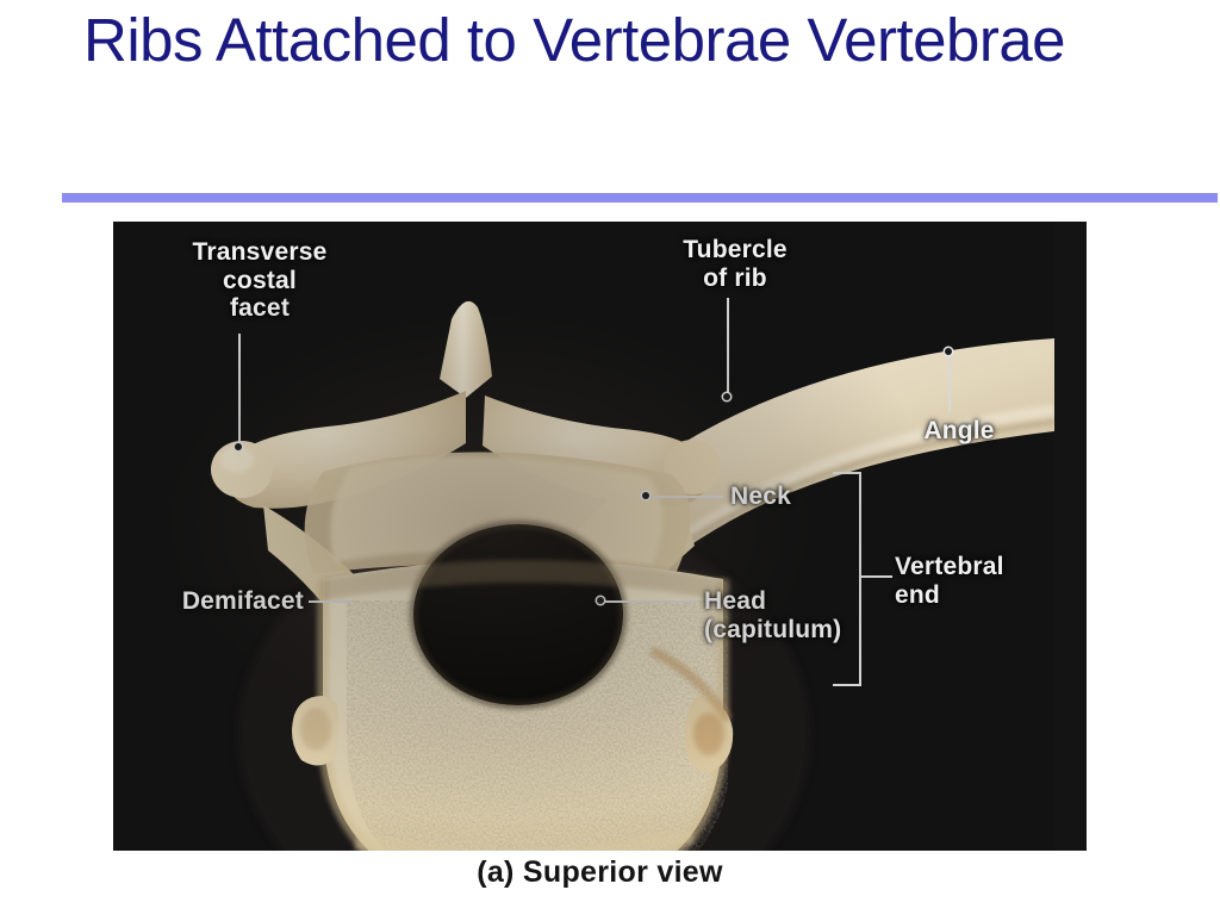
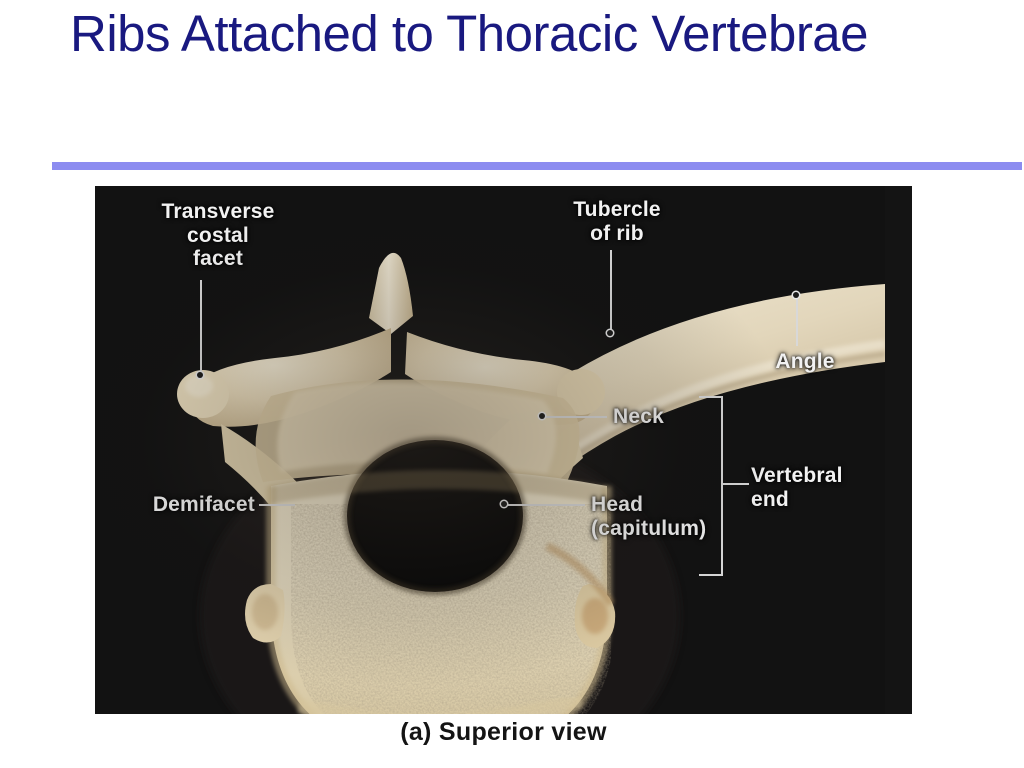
- Ribs Attached to Vertebrae Vertebrae
+ Ribs Attached to Thoracic Vertebrae
  (a) Superior view
